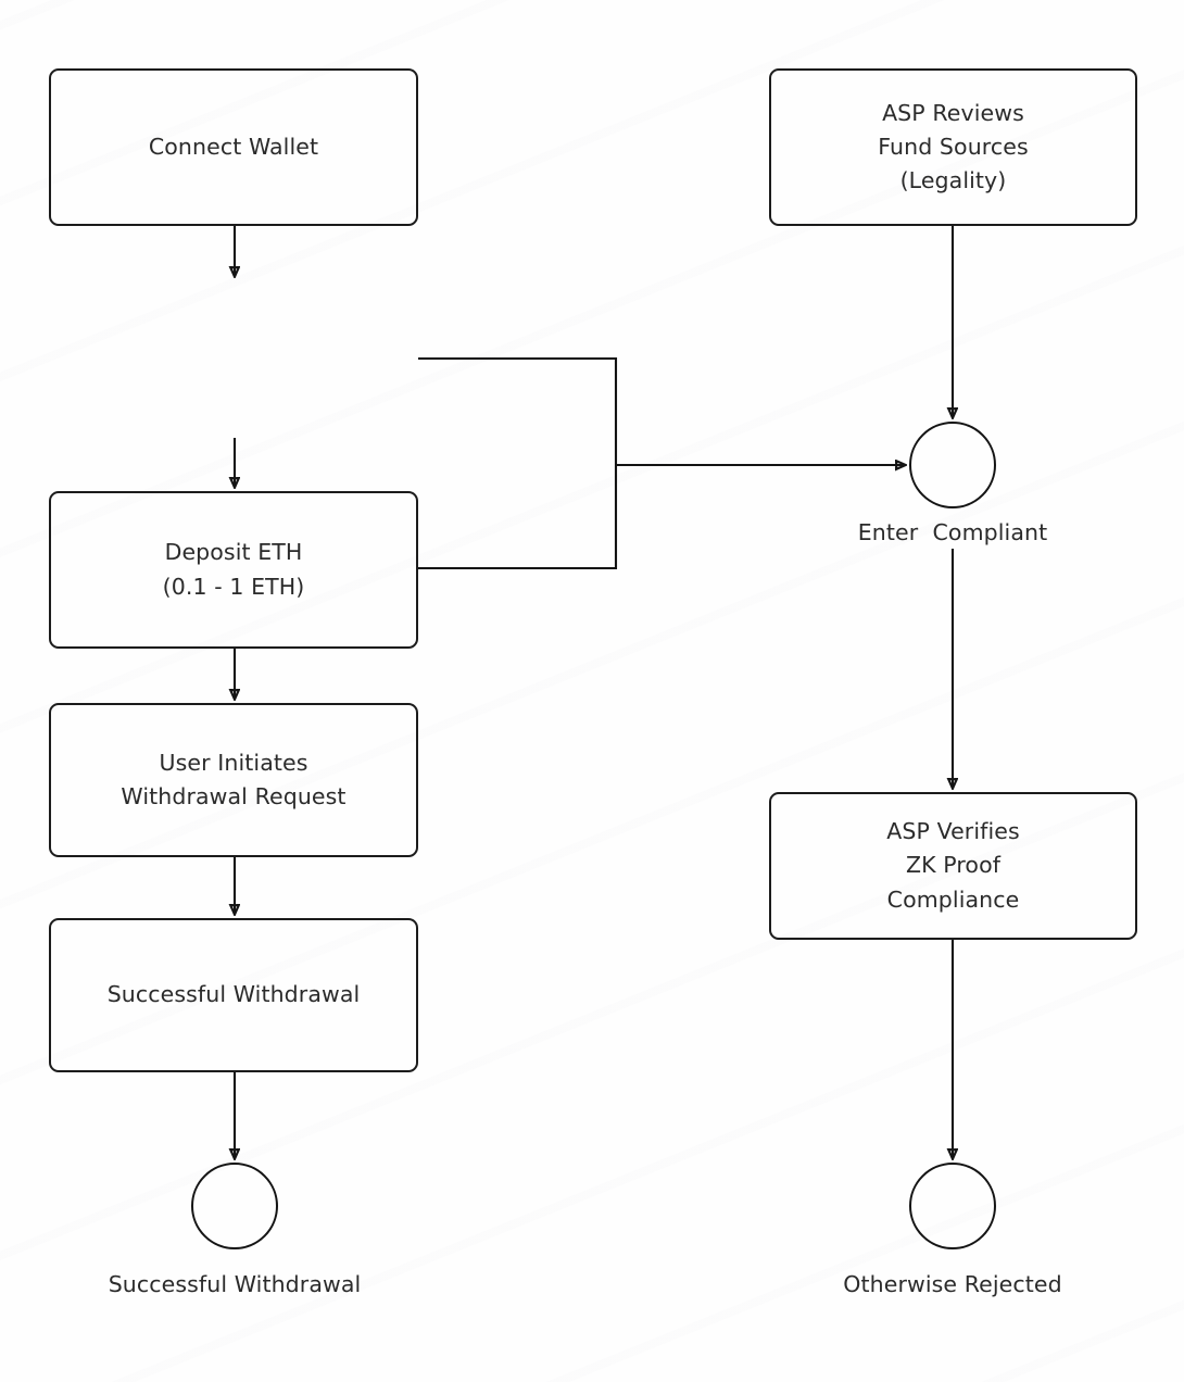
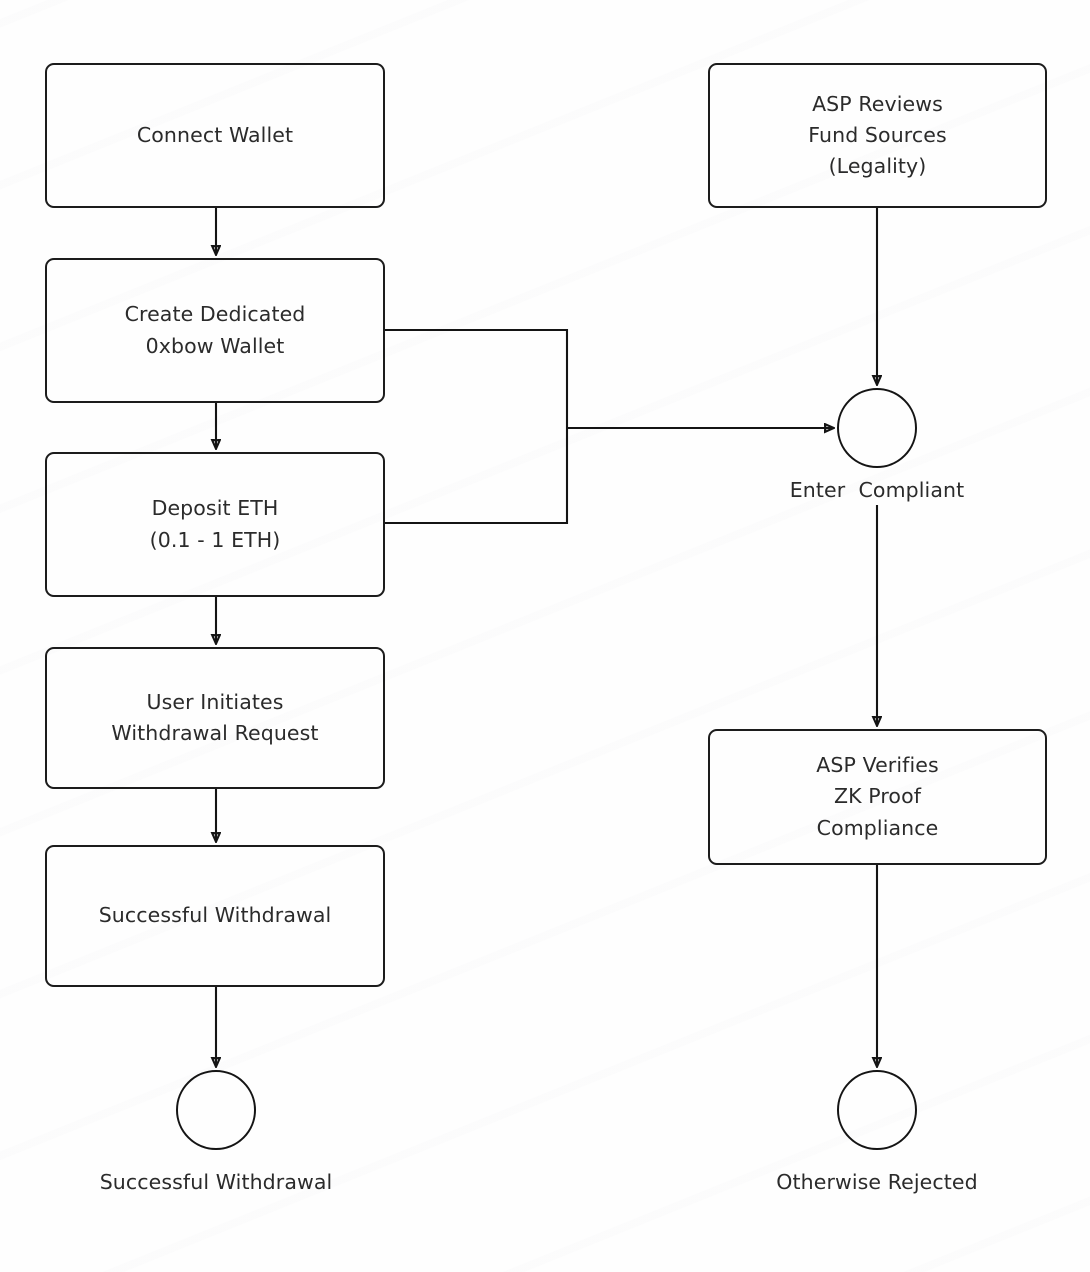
  Connect Wallet
+ Create Dedicated
+ 0xbow Wallet
  Deposit ETH
  (0.1 - 1 ETH)
  User Initiates
  Withdrawal Request
  Successful Withdrawal
  ASP Reviews
  Fund Sources
  (Legality)
  ASP Verifies
  ZK Proof
  Compliance
  Enter Compliant
  Successful Withdrawal
  Otherwise Rejected
